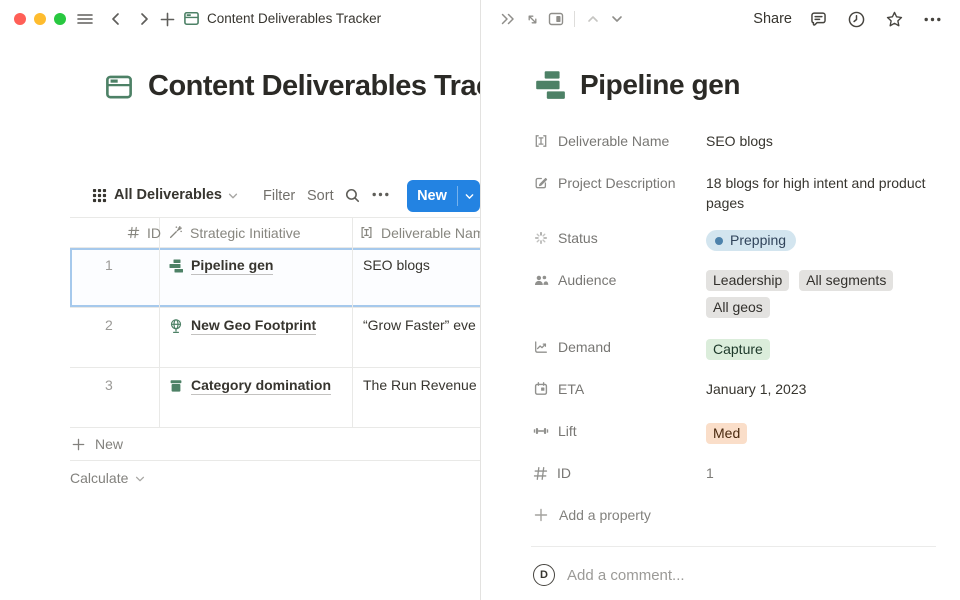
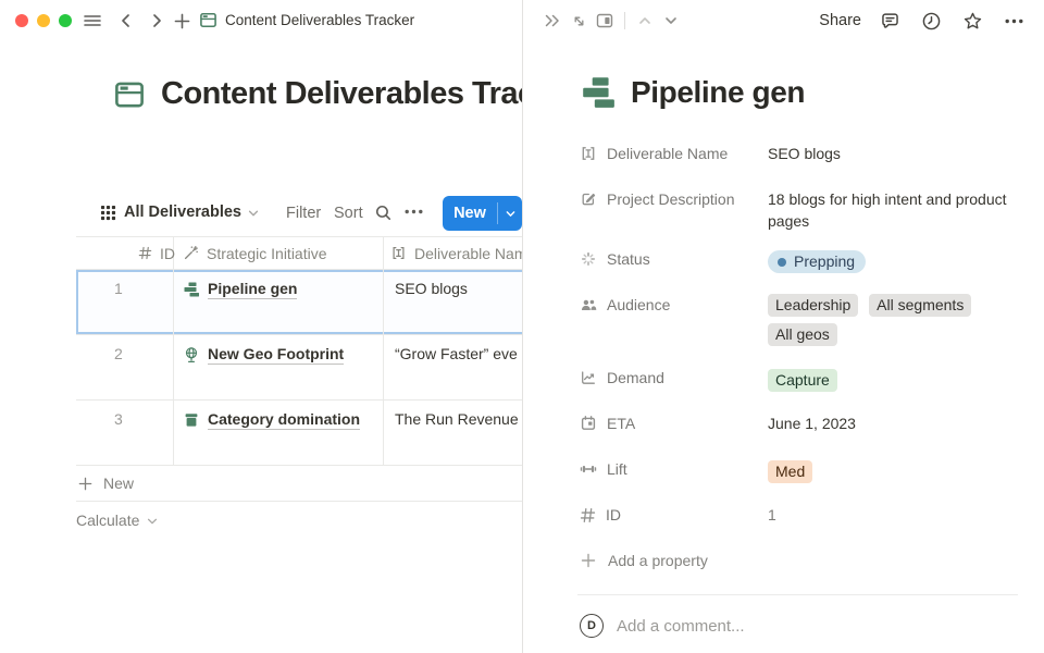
  Content Deliverables Tracker
  Content Deliverables Tra
  All Deliverables
  Filter
  Sort
  New
  ID
  Strategic Initiative
  Deliverable Nam
  1
  Pipeline gen
  SEO blogs
  2
  New Geo Footprint
  “Grow Faster” eve
  3
  Category domination
  The Run Revenue
  New
  Calculate
  Share
  Pipeline gen
  Deliverable Name
  SEO blogs
  Project Description
  18 blogs for high intent and product pages
  Status
  Prepping
  Audience
  Leadership All segments All geos
  Demand
  Capture
  ETA
- January 1, 2023
+ June 1, 2023
  Lift
  Med
  ID
  1
  Add a property
  D
  Add a comment...
